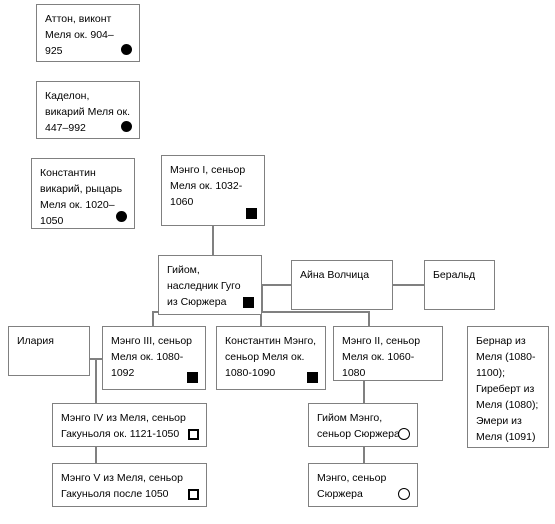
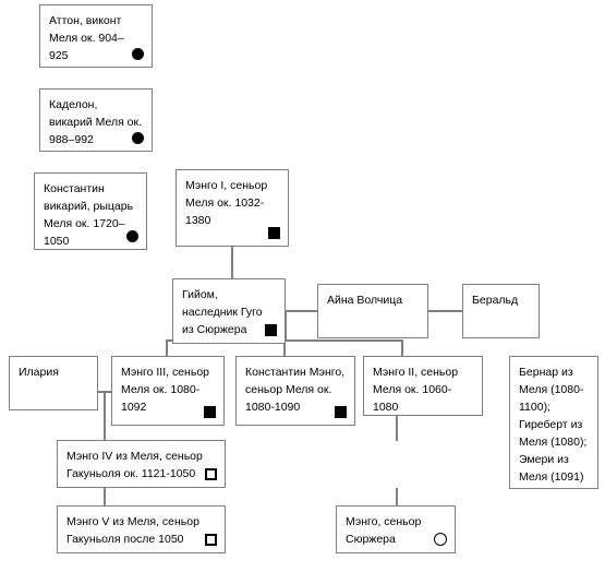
  Аттон, виконт Меля ок. 904–925
- Каделон, викарий Меля ок. 447–992
+ Каделон, викарий Меля ок. 988–992
- Константин викарий, рыцарь Меля ок. 1020–1050
+ Константин викарий, рыцарь Меля ок. 1720–1050
- Мэнго I, сеньор Меля ок. 1032-1060
+ Мэнго I, сеньор Меля ок. 1032-1380
  Гийом, наследник Гуго из Сюржера
  Айна Волчица
  Беральд
  Илария
  Мэнго III, сеньор Меля ок. 1080-1092
  Константин Мэнго, сеньор Меля ок. 1080-1090
  Мэнго II, сеньор Меля ок. 1060-1080
  Бернар из Меля (1080-1100); Гиреберт из Меля (1080); Эмери из Меля (1091)
  Мэнго IV из Меля, сеньор Гакуньоля ок. 1121-1050
  Мэнго V из Меля, сеньор Гакуньоля после 1050
- Гийом Мэнго, сеньор Сюржера
  Мэнго, сеньор Сюржера
